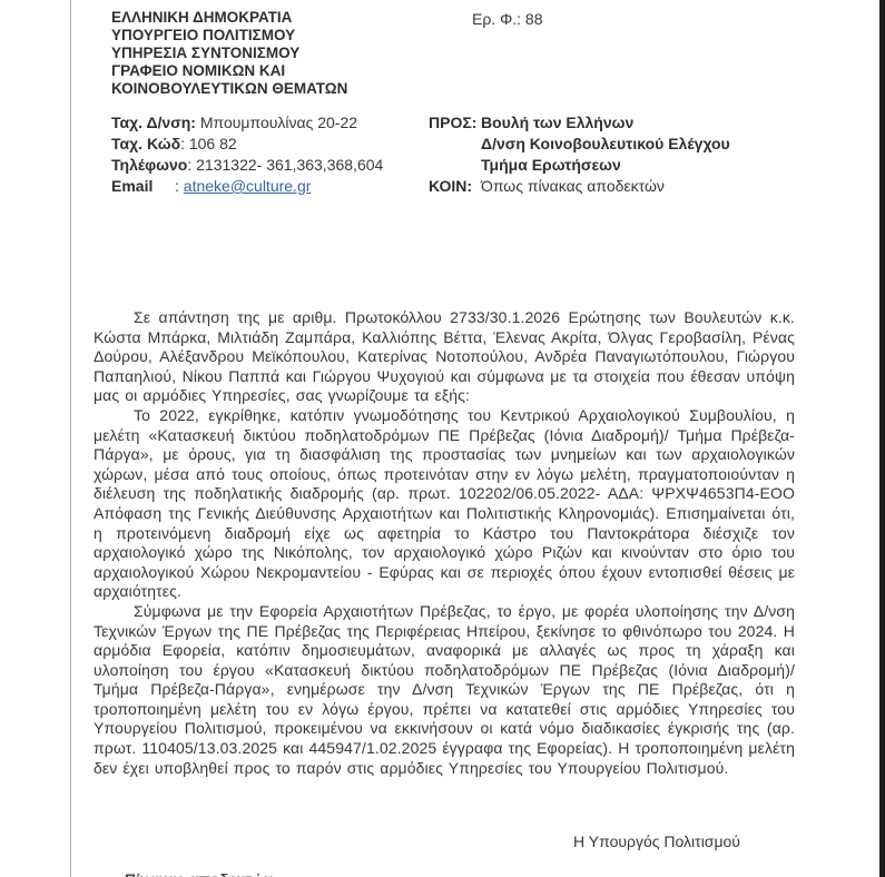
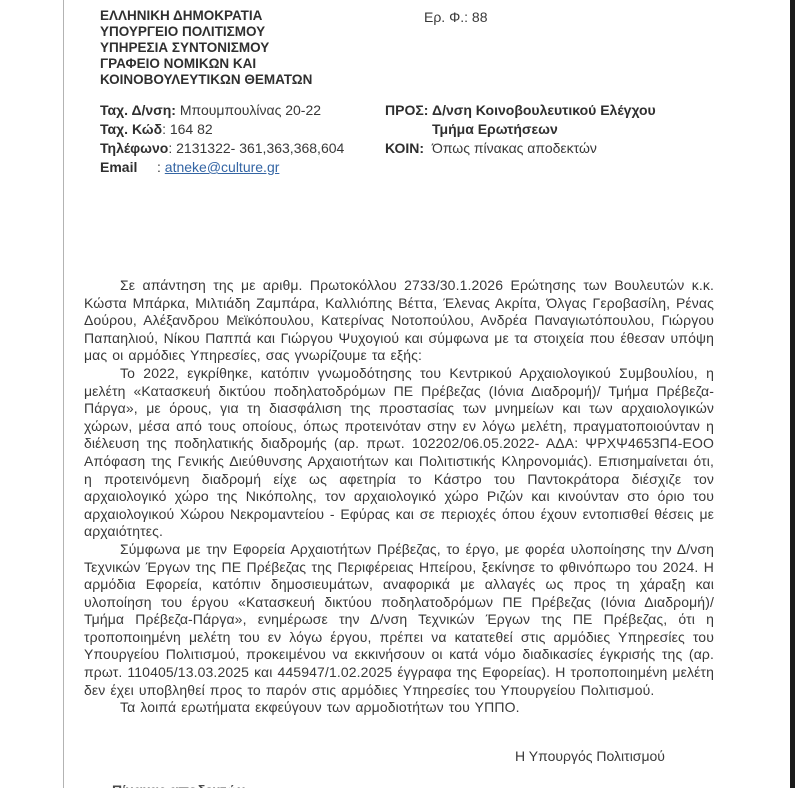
  ΕΛΛΗΝΙΚΗ ΔΗΜΟΚΡΑΤΙΑ
  ΥΠΟΥΡΓΕΙΟ ΠΟΛΙΤΙΣΜΟΥ
  ΥΠΗΡΕΣΙΑ ΣΥΝΤΟΝΙΣΜΟΥ
  ΓΡΑΦΕΙΟ ΝΟΜΙΚΩΝ ΚΑΙ
  ΚΟΙΝΟΒΟΥΛΕΥΤΙΚΩΝ ΘΕΜΑΤΩΝ
  Ερ. Φ.: 88
  Ταχ. Δ/νση: Μπουμπουλίνας 20-22
- Ταχ. Κώδ: 106 82
+ Ταχ. Κώδ: 164 82
  Τηλέφωνο: 2131322- 361,363,368,604
  Email : atneke@culture.gr
  ΠΡΟΣ:
- Βουλή των Ελλήνων
  Δ/νση Κοινοβουλευτικού Ελέγχου
  Τμήμα Ερωτήσεων
  ΚΟΙΝ:
  Όπως πίνακας αποδεκτών
  Σε απάντηση της με αριθμ. Πρωτοκόλλου 2733/30.1.2026 Ερώτησης των Βουλευτών κ.κ. Κώστα Μπάρκα, Μιλτιάδη Ζαμπάρα, Καλλιόπης Βέττα, Έλενας Ακρίτα, Όλγας Γεροβασίλη, Ρένας Δούρου, Αλέξανδρου Μεϊκόπουλου, Κατερίνας Νοτοπούλου, Ανδρέα Παναγιωτόπουλου, Γιώργου Παπαηλιού, Νίκου Παππά και Γιώργου Ψυχογιού και σύμφωνα με τα στοιχεία που έθεσαν υπόψη μας οι αρμόδιες Υπηρεσίες, σας γνωρίζουμε τα εξής:
  Το 2022, εγκρίθηκε, κατόπιν γνωμοδότησης του Κεντρικού Αρχαιολογικού Συμβουλίου, η μελέτη «Κατασκευή δικτύου ποδηλατοδρόμων ΠΕ Πρέβεζας (Ιόνια Διαδρομή)/ Τμήμα Πρέβεζα-Πάργα», με όρους, για τη διασφάλιση της προστασίας των μνημείων και των αρχαιολογικών χώρων, μέσα από τους οποίους, όπως προτεινόταν στην εν λόγω μελέτη, πραγματοποιούνταν η διέλευση της ποδηλατικής διαδρομής (αρ. πρωτ. 102202/06.05.2022- ΑΔΑ: ΨΡΧΨ4653Π4-ΕΟΟ Απόφαση της Γενικής Διεύθυνσης Αρχαιοτήτων και Πολιτιστικής Κληρονομιάς). Επισημαίνεται ότι, η προτεινόμενη διαδρομή είχε ως αφετηρία το Κάστρο του Παντοκράτορα διέσχιζε τον αρχαιολογικό χώρο της Νικόπολης, τον αρχαιολογικό χώρο Ριζών και κινούνταν στο όριο του αρχαιολογικού Χώρου Νεκρομαντείου - Εφύρας και σε περιοχές όπου έχουν εντοπισθεί θέσεις με αρχαιότητες.
  Σύμφωνα με την Εφορεία Αρχαιοτήτων Πρέβεζας, το έργο, με φορέα υλοποίησης την Δ/νση Τεχνικών Έργων της ΠΕ Πρέβεζας της Περιφέρειας Ηπείρου, ξεκίνησε το φθινόπωρο του 2024. Η αρμόδια Εφορεία, κατόπιν δημοσιευμάτων, αναφορικά με αλλαγές ως προς τη χάραξη και υλοποίηση του έργου «Κατασκευή δικτύου ποδηλατοδρόμων ΠΕ Πρέβεζας (Ιόνια Διαδρομή)/ Τμήμα Πρέβεζα-Πάργα», ενημέρωσε την Δ/νση Τεχνικών Έργων της ΠΕ Πρέβεζας, ότι η τροποποιημένη μελέτη του εν λόγω έργου, πρέπει να κατατεθεί στις αρμόδιες Υπηρεσίες του Υπουργείου Πολιτισμού, προκειμένου να εκκινήσουν οι κατά νόμο διαδικασίες έγκρισής της (αρ. πρωτ. 110405/13.03.2025 και 445947/1.02.2025 έγγραφα της Εφορείας). Η τροποποιημένη μελέτη δεν έχει υποβληθεί προς το παρόν στις αρμόδιες Υπηρεσίες του Υπουργείου Πολιτισμού.
+ Τα λοιπά ερωτήματα εκφεύγουν των αρμοδιοτήτων του ΥΠΠΟ.
  Η Υπουργός Πολιτισμού
